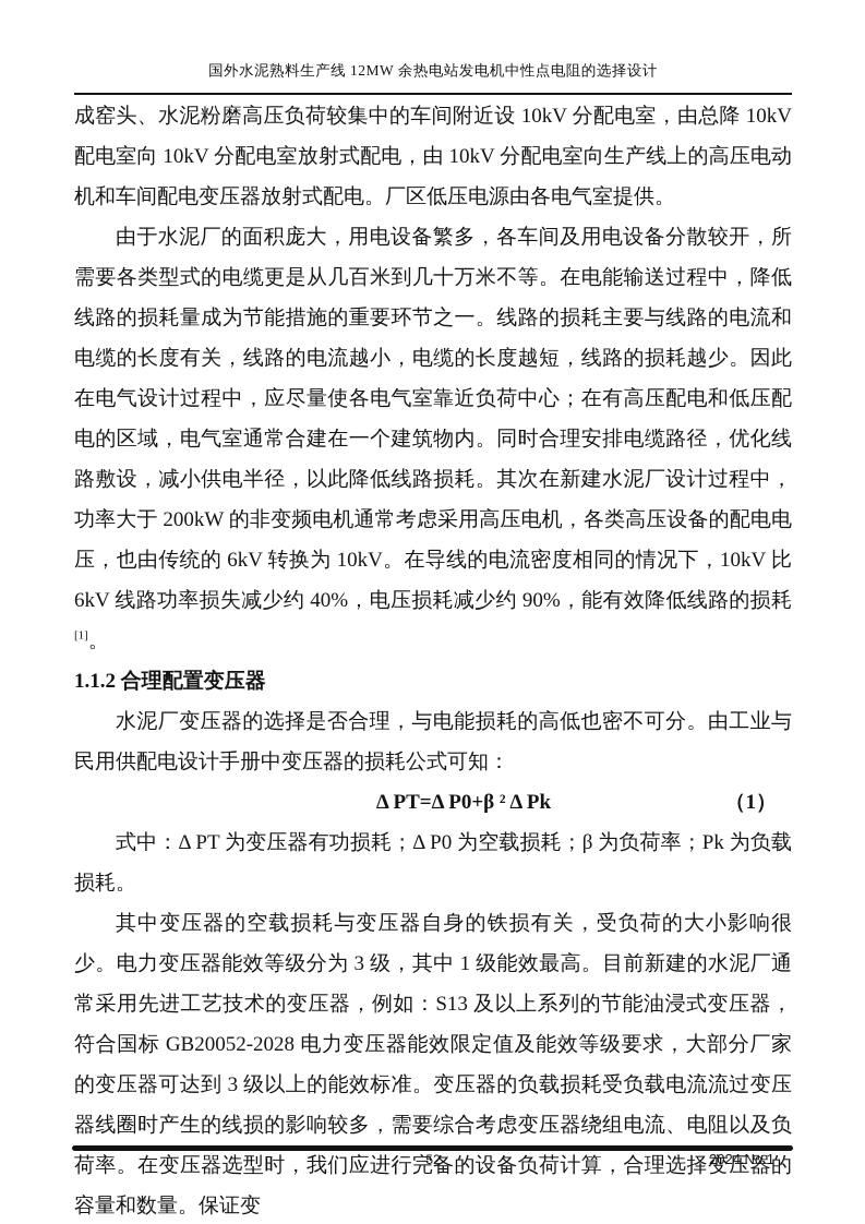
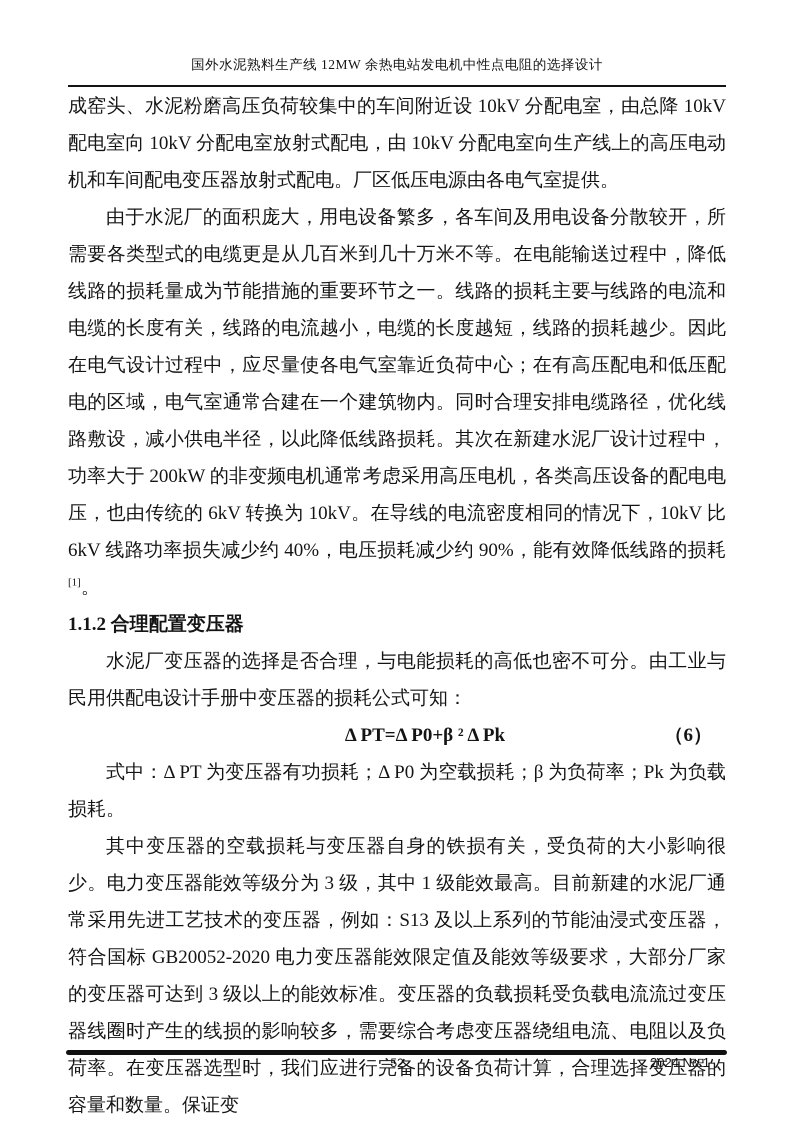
  国外水泥熟料生产线 12MW 余热电站发电机中性点电阻的选择设计
  成窑头、水泥粉磨高压负荷较集中的车间附近设 10kV 分配电室，由总降 10kV 配电室向 10kV 分配电室放射式配电，由 10kV 分配电室向生产线上的高压电动机和车间配电变压器放射式配电。厂区低压电源由各电气室提供。
  由于水泥厂的面积庞大，用电设备繁多，各车间及用电设备分散较开，所需要各类型式的电缆更是从几百米到几十万米不等。在电能输送过程中，降低线路的损耗量成为节能措施的重要环节之一。线路的损耗主要与线路的电流和电缆的长度有关，线路的电流越小，电缆的长度越短，线路的损耗越少。因此在电气设计过程中，应尽量使各电气室靠近负荷中心；在有高压配电和低压配电的区域，电气室通常合建在一个建筑物内。同时合理安排电缆路径，优化线路敷设，减小供电半径，以此降低线路损耗。其次在新建水泥厂设计过程中，功率大于 200kW 的非变频电机通常考虑采用高压电机，各类高压设备的配电电压，也由传统的 6kV 转换为 10kV。在导线的电流密度相同的情况下，10kV 比 6kV 线路功率损失减少约 40%，电压损耗减少约 90%，能有效降低线路的损耗[1]。
  1.1.2 合理配置变压器
  水泥厂变压器的选择是否合理，与电能损耗的高低也密不可分。由工业与民用供配电设计手册中变压器的损耗公式可知：
  Δ PT=Δ P0+β ² Δ Pk
- （1）
+ （6）
  式中：Δ PT 为变压器有功损耗；Δ P0 为空载损耗；β 为负荷率；Pk 为负载损耗。
- 其中变压器的空载损耗与变压器自身的铁损有关，受负荷的大小影响很少。电力变压器能效等级分为 3 级，其中 1 级能效最高。目前新建的水泥厂通常采用先进工艺技术的变压器，例如：S13 及以上系列的节能油浸式变压器，符合国标 GB20052-2028 电力变压器能效限定值及能效等级要求，大部分厂家的变压器可达到 3 级以上的能效标准。变压器的负载损耗受负载电流流过变压器线圈时产生的线损的影响较多，需要综合考虑变压器绕组电流、电阻以及负荷率。在变压器选型时，我们应进行完备的设备负荷计算，合理选择变压器的容量和数量。保证变
+ 其中变压器的空载损耗与变压器自身的铁损有关，受负荷的大小影响很少。电力变压器能效等级分为 3 级，其中 1 级能效最高。目前新建的水泥厂通常采用先进工艺技术的变压器，例如：S13 及以上系列的节能油浸式变压器，符合国标 GB20052-2020 电力变压器能效限定值及能效等级要求，大部分厂家的变压器可达到 3 级以上的能效标准。变压器的负载损耗受负载电流流过变压器线圈时产生的线损的影响较多，需要综合考虑变压器绕组电流、电阻以及负荷率。在变压器选型时，我们应进行完备的设备负荷计算，合理选择变压器的容量和数量。保证变
  52
  2024.No.1
